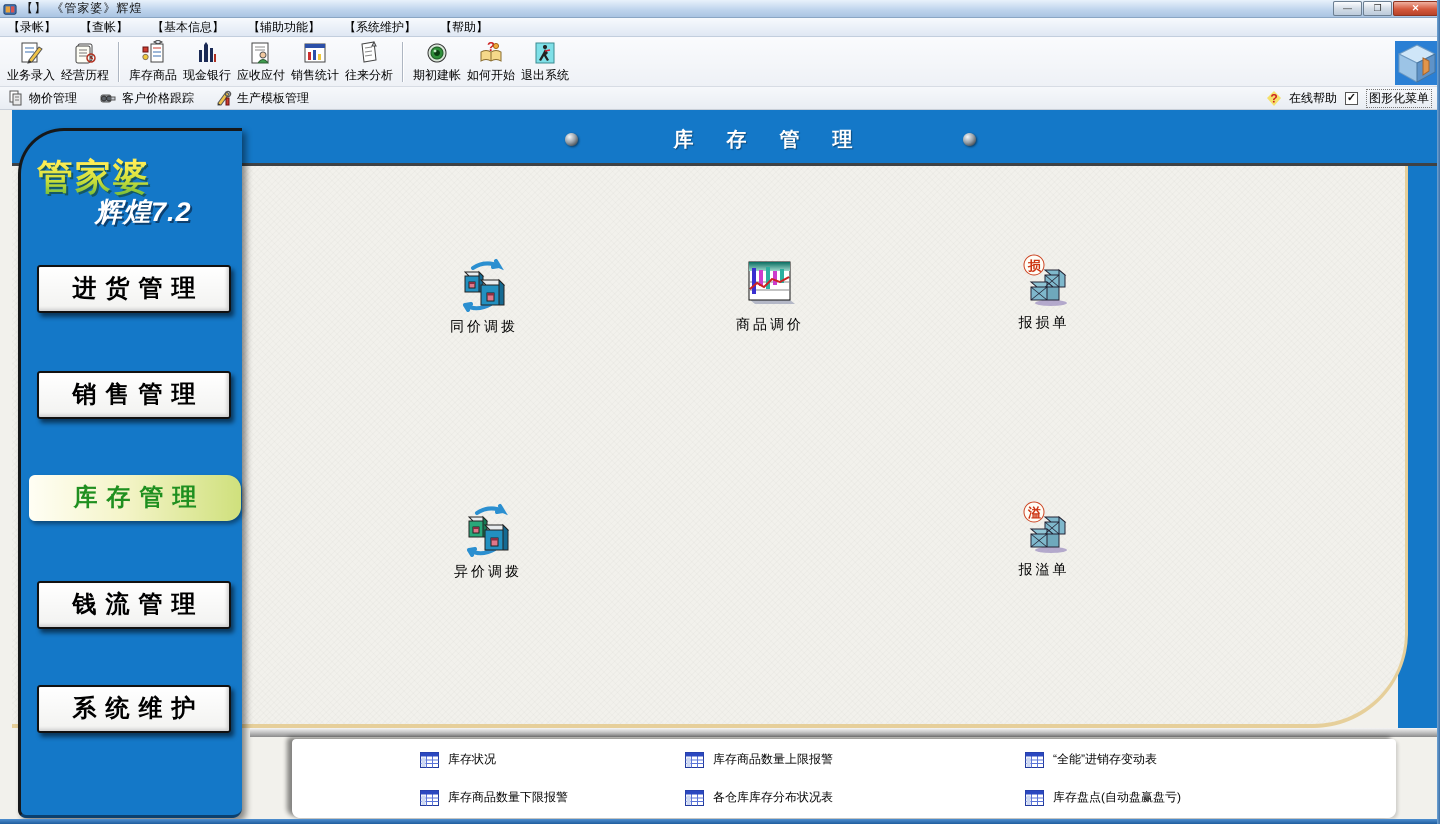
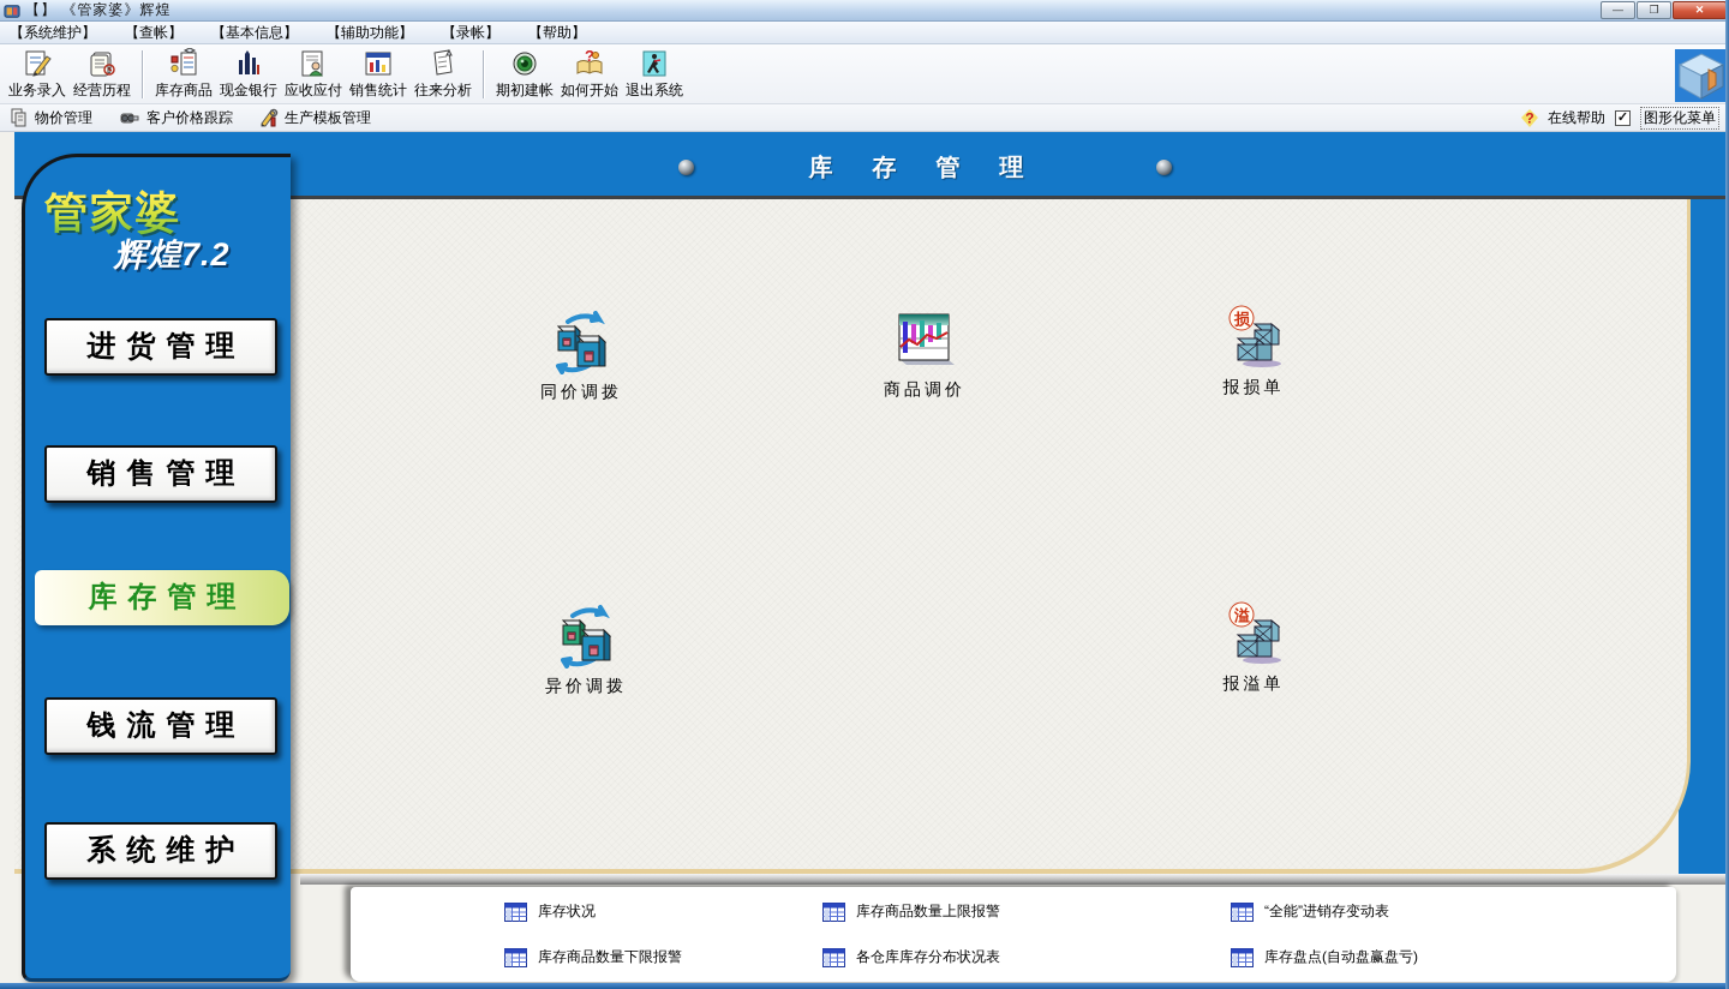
  【】 《管家婆》辉煌
  —
  ❐
  ✕
- 【录帐】
+ 【系统维护】
  【查帐】
  【基本信息】
  【辅助功能】
- 【系统维护】
+ 【录帐】
  【帮助】
  业务录入
  经营历程
  库存商品
  现金银行
  应收应付
  销售统计
  往来分析
  期初建帐
  ?
  如何开始
  退出系统
  物价管理
  客户价格跟踪
  生产模板管理
  ?
  在线帮助
  ✓
  图形化菜单
  库 存 管 理
  管家婆
  辉煌7.2
  进货管理
  销售管理
  库存管理
  钱流管理
  系统维护
  同价调拨
  商品调价
  损
  报损单
  异价调拨
  溢
  报溢单
  库存状况
  库存商品数量上限报警
  “全能”进销存变动表
  库存商品数量下限报警
  各仓库库存分布状况表
  库存盘点(自动盘赢盘亏)
